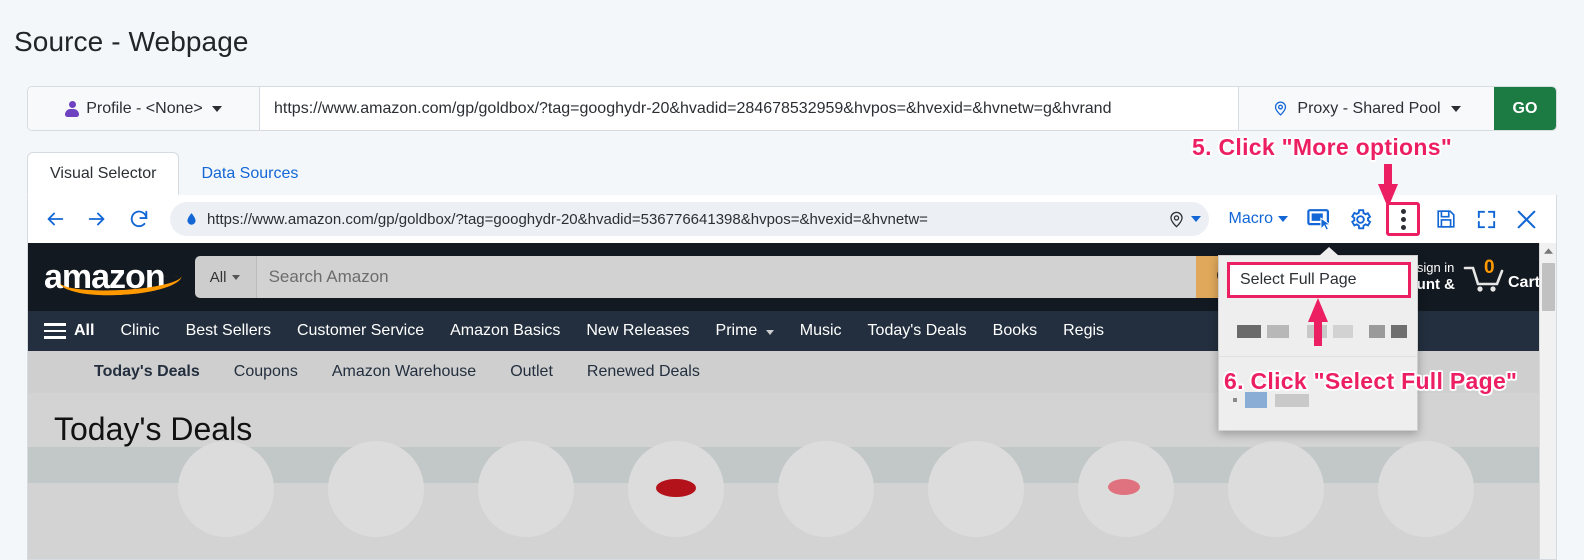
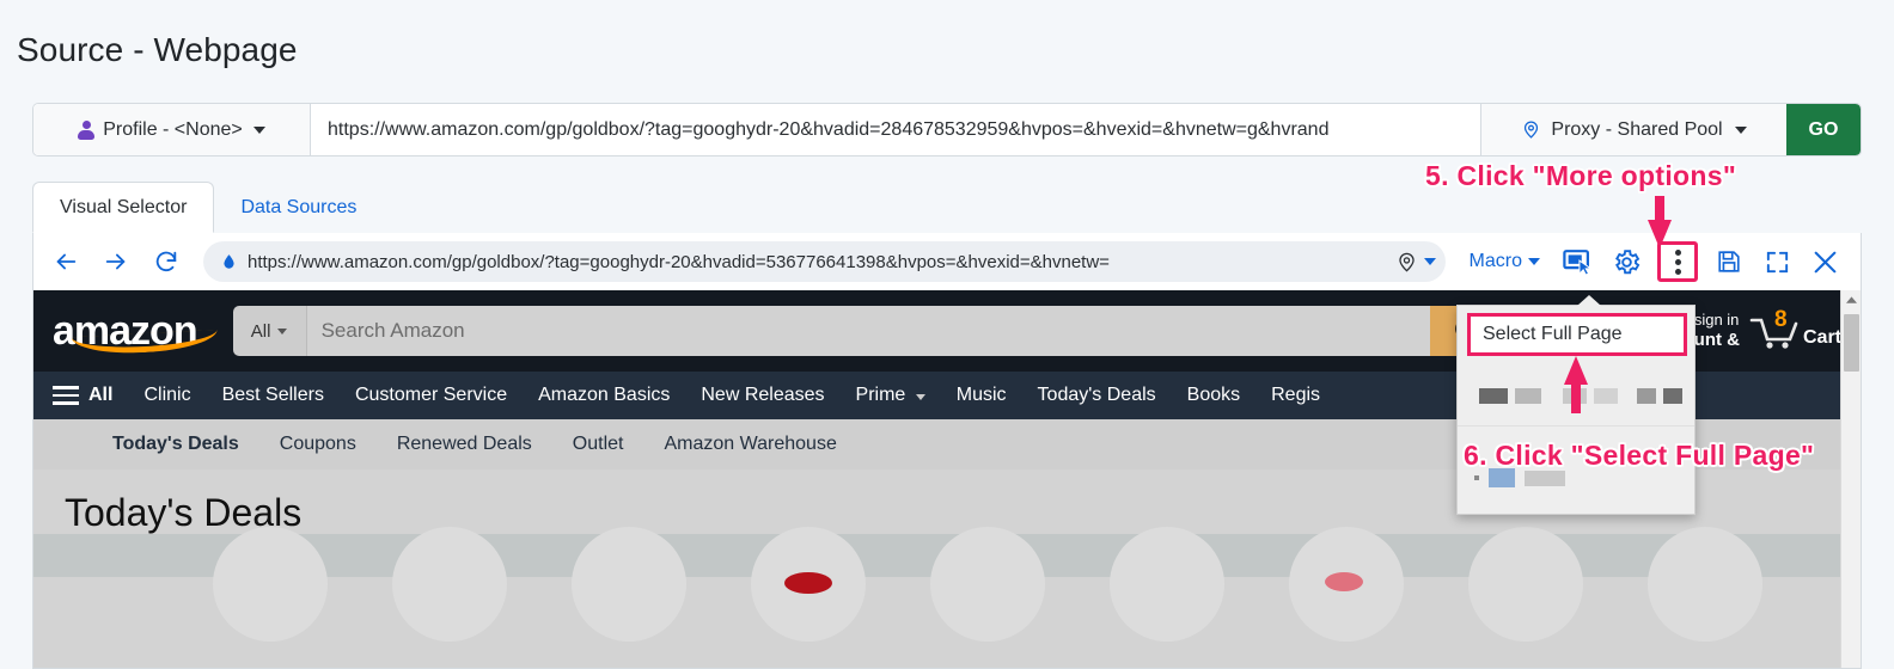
  Source - Webpage
  Profile - <None>
  https://www.amazon.com/gp/goldbox/?tag=googhydr-20&hvadid=284678532959&hvpos=&hvexid=&hvnetw=g&hvrand
  Proxy - Shared Pool
  GO
  Visual Selector
  Data Sources
  https://www.amazon.com/gp/goldbox/?tag=googhydr-20&hvadid=536776641398&hvpos=&hvexid=&hvnetw=
  Macro
  amazon
  All
  Search Amazon
- 0
+ 8
  Cart
  All
  Clinic
  Best Sellers
  Customer Service
  Amazon Basics
  New Releases
  Prime
  Music
  Today's Deals
  Books
  Regis
  Today's Deals
  Coupons
- Amazon Warehouse
+ Renewed Deals
  Outlet
- Renewed Deals
+ Amazon Warehouse
  Today's Deals
  Select Full Page
  5. Click "More options"
  6. Click "Select Full Page"
